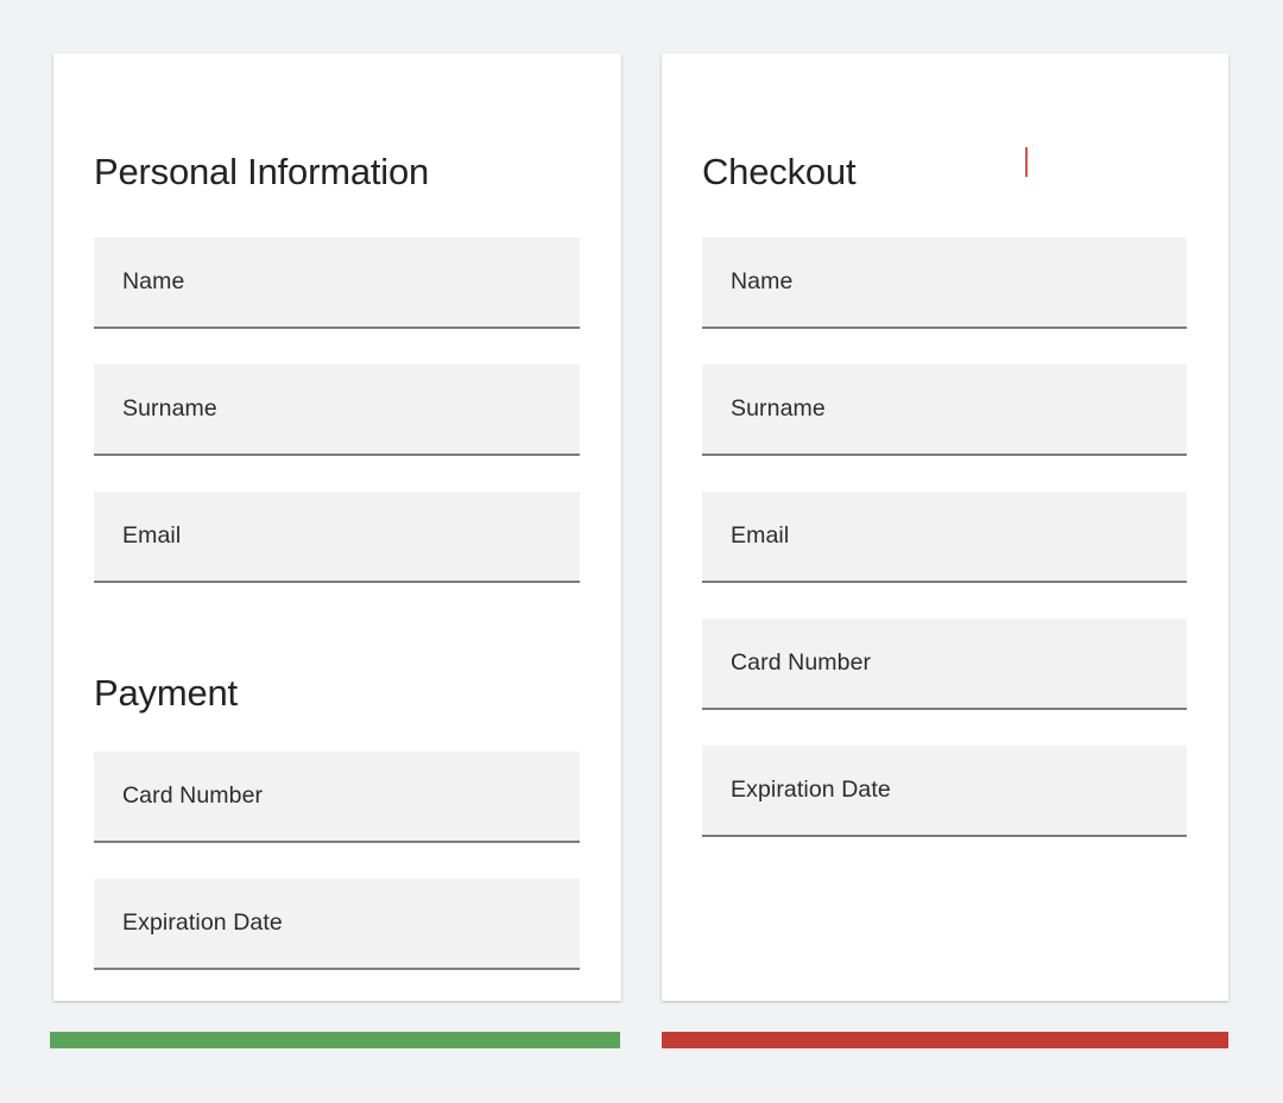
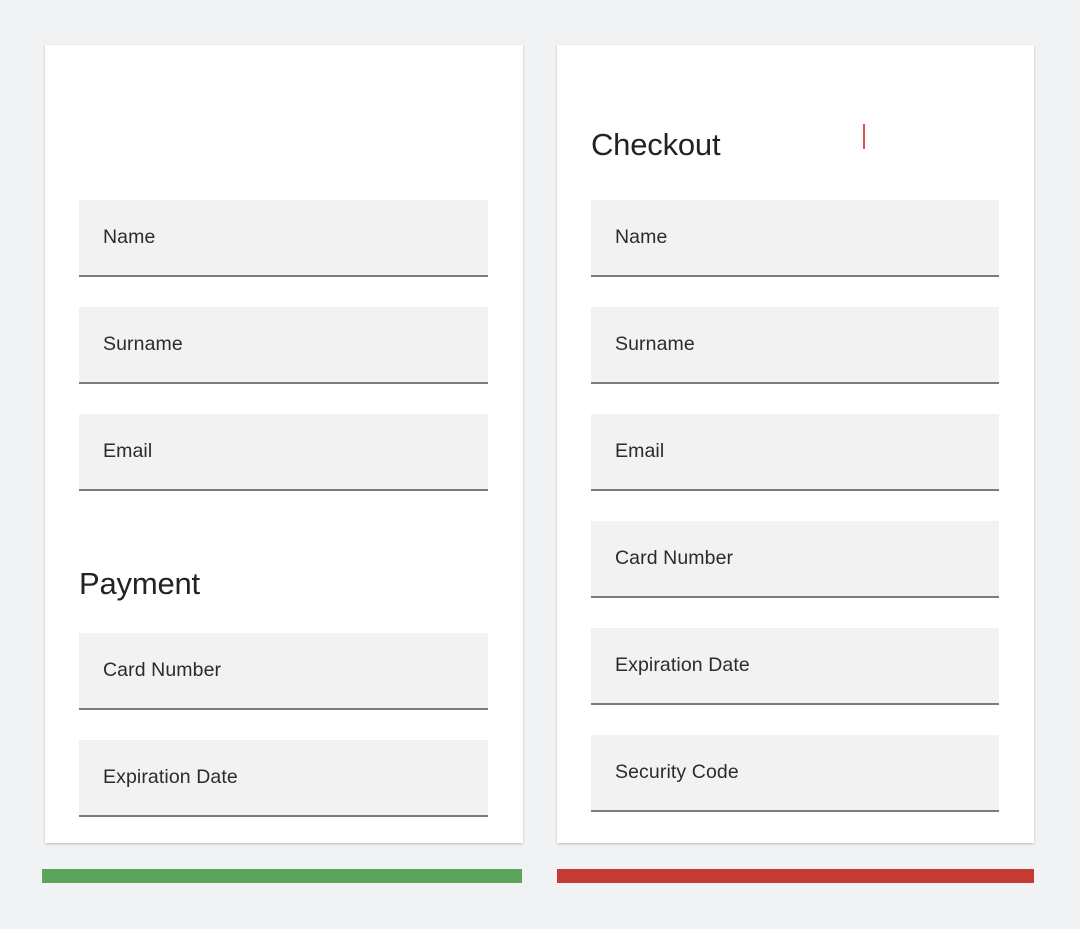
- Personal Information
  Name
  Surname
  Email
  Payment
  Card Number
  Expiration Date
  Checkout
  Name
  Surname
  Email
  Card Number
  Expiration Date
+ Security Code
